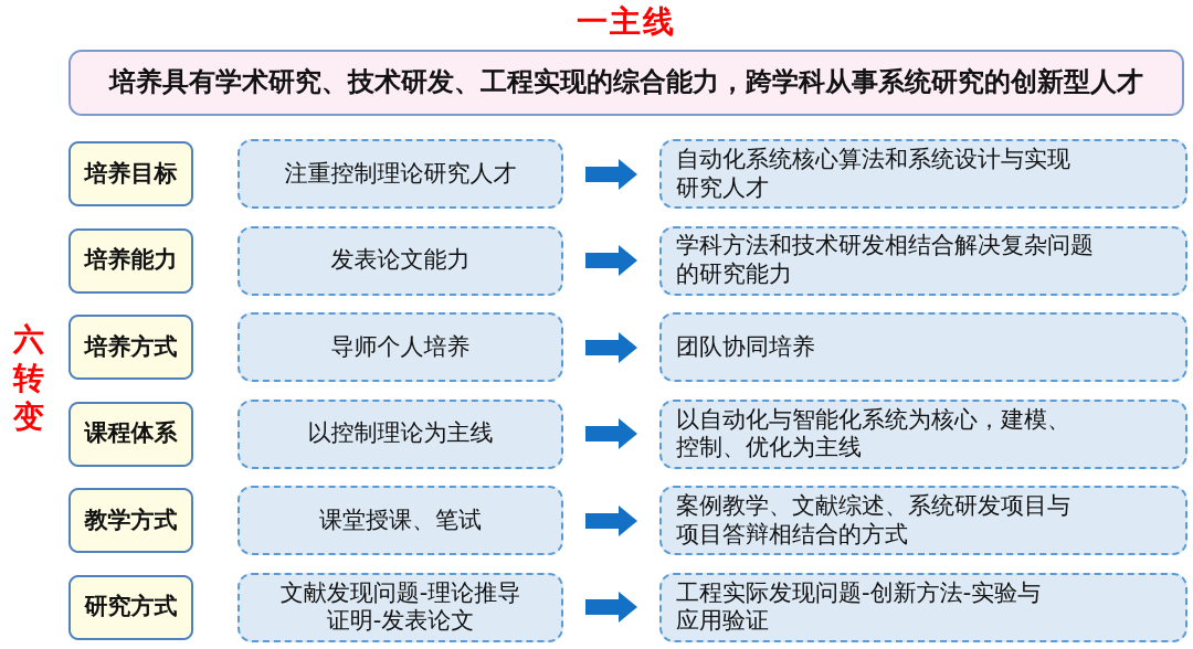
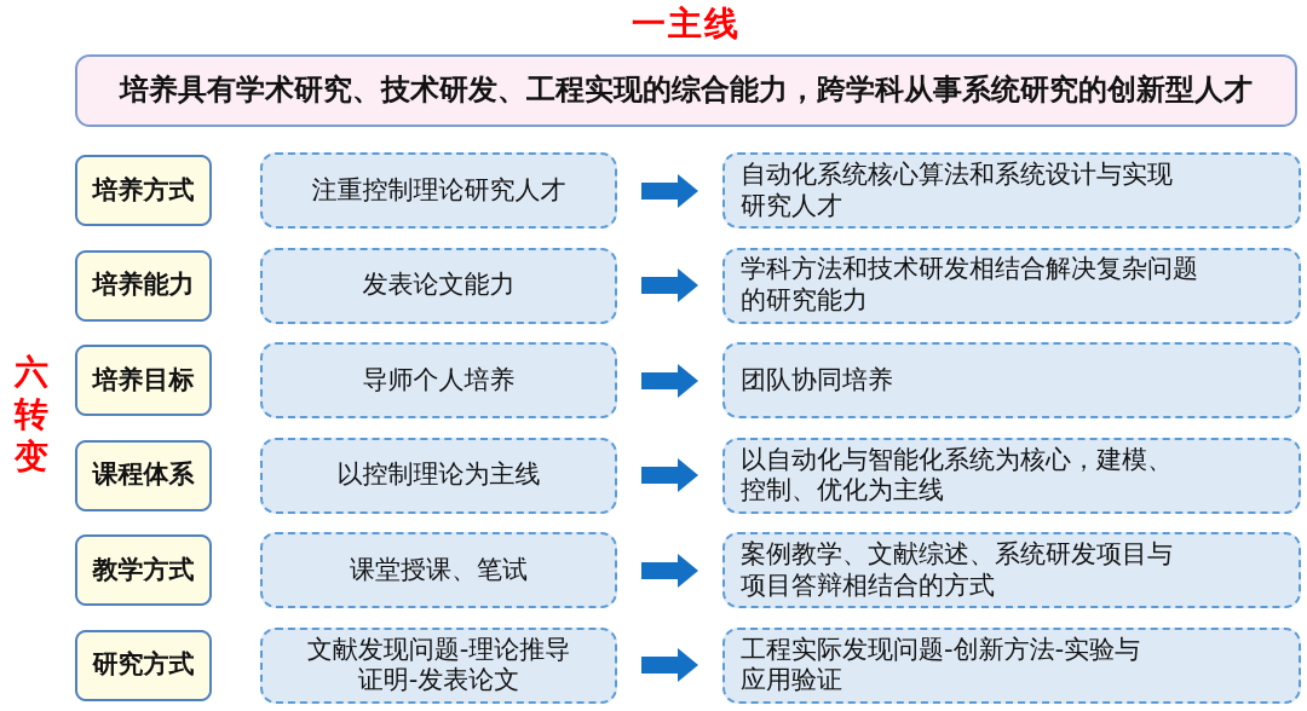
  一主线
  培养具有学术研究、技术研发、工程实现的综合能力，跨学科从事系统研究的创新型人才
  六转变
- 培养目标
+ 培养方式
  注重控制理论研究人才
  自动化系统核心算法和系统设计与实现
  研究人才
  培养能力
  发表论文能力
  学科方法和技术研发相结合解决复杂问题
  的研究能力
- 培养方式
+ 培养目标
  导师个人培养
  团队协同培养
  课程体系
  以控制理论为主线
  以自动化与智能化系统为核心，建模、
  控制、优化为主线
  教学方式
  课堂授课、笔试
  案例教学、文献综述、系统研发项目与
  项目答辩相结合的方式
  研究方式
  文献发现问题-理论推导
  证明-发表论文
  工程实际发现问题-创新方法-实验与
  应用验证
